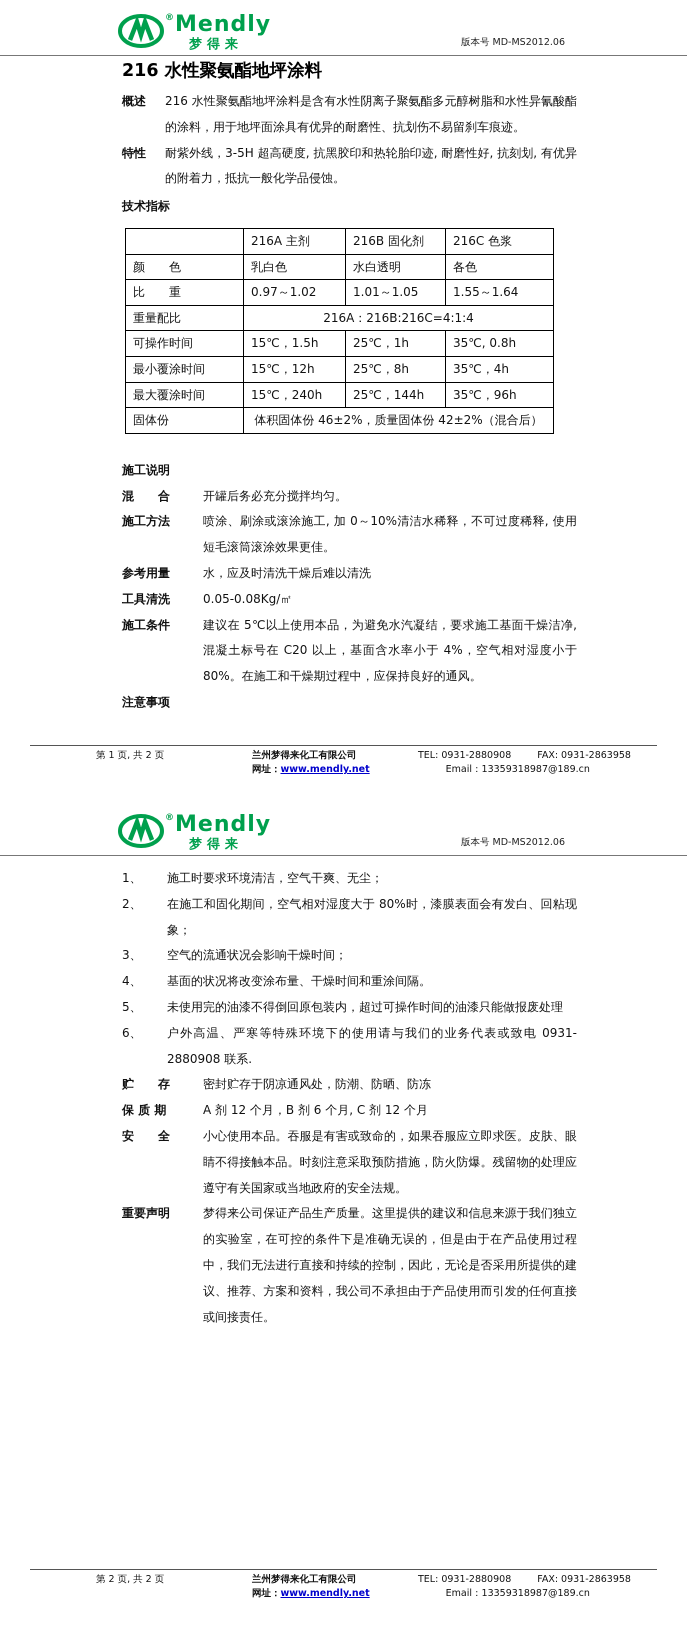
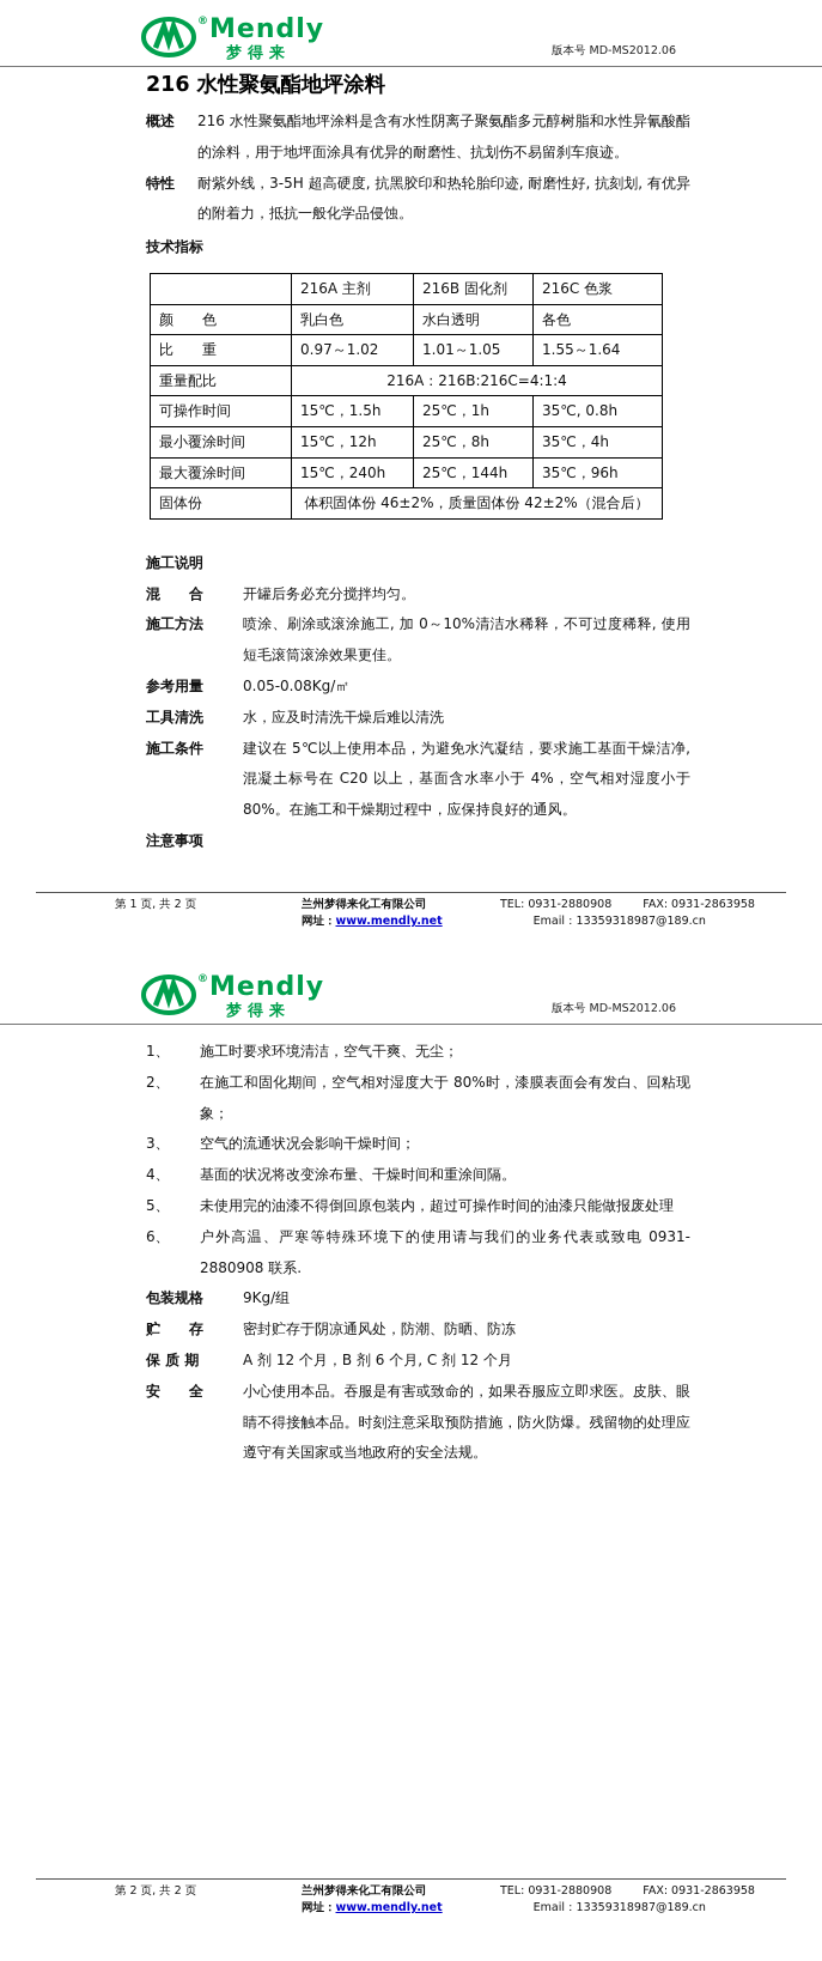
  ®
  Mendly
  梦得来
  版本号 MD-MS2012.06
  216 水性聚氨酯地坪涂料
  概述
  216 水性聚氨酯地坪涂料是含有水性阴离子聚氨酯多元醇树脂和水性异氰酸酯的涂料，用于地坪面涂具有优异的耐磨性、抗划伤不易留刹车痕迹。
  特性
  耐紫外线，3-5H 超高硬度, 抗黑胶印和热轮胎印迹, 耐磨性好, 抗刻划, 有优异的附着力，抵抗一般化学品侵蚀。
  技术指标
  	216A 主剂	216B 固化剂	216C 色浆
  颜 色	乳白色	水白透明	各色
  比 重	0.97～1.02	1.01～1.05	1.55～1.64
  重量配比	216A：216B:216C=4:1:4
  可操作时间	15℃，1.5h	25℃，1h	35℃, 0.8h
  最小覆涂时间	15℃，12h	25℃，8h	35℃，4h
  最大覆涂时间	15℃，240h	25℃，144h	35℃，96h
  固体份	体积固体份 46±2%，质量固体份 42±2%（混合后）
  施工说明
  混 合
  开罐后务必充分搅拌均匀。
  施工方法
  喷涂、刷涂或滚涂施工, 加 0～10%清洁水稀释，不可过度稀释, 使用短毛滚筒滚涂效果更佳。
  参考用量
- 水，应及时清洗干燥后难以清洗
+ 0.05-0.08Kg/㎡
  工具清洗
- 0.05-0.08Kg/㎡
+ 水，应及时清洗干燥后难以清洗
  施工条件
  建议在 5℃以上使用本品，为避免水汽凝结，要求施工基面干燥洁净, 混凝土标号在 C20 以上，基面含水率小于 4%，空气相对湿度小于 80%。在施工和干燥期过程中，应保持良好的通风。
  注意事项
  第 1 页, 共 2 页
  兰州梦得来化工有限公司
  TEL: 0931-2880908
  FAX: 0931-2863958
  网址：www.mendly.net
  Email：13359318987@189.cn
  ®
  Mendly
  梦得来
  版本号 MD-MS2012.06
  1、
  施工时要求环境清洁，空气干爽、无尘；
  2、
  在施工和固化期间，空气相对湿度大于 80%时，漆膜表面会有发白、回粘现象；
  3、
  空气的流通状况会影响干燥时间；
  4、
  基面的状况将改变涂布量、干燥时间和重涂间隔。
  5、
  未使用完的油漆不得倒回原包装内，超过可操作时间的油漆只能做报废处理
  6、
  户外高温、严寒等特殊环境下的使用请与我们的业务代表或致电 0931-2880908 联系.
+ 包装规格
+ 9Kg/组
  贮 存
  密封贮存于阴凉通风处，防潮、防晒、防冻
  保 质 期
  A 剂 12 个月，B 剂 6 个月, C 剂 12 个月
  安 全
  小心使用本品。吞服是有害或致命的，如果吞服应立即求医。皮肤、眼睛不得接触本品。时刻注意采取预防措施，防火防爆。残留物的处理应遵守有关国家或当地政府的安全法规。
- 重要声明
- 梦得来公司保证产品生产质量。这里提供的建议和信息来源于我们独立的实验室，在可控的条件下是准确无误的，但是由于在产品使用过程中，我们无法进行直接和持续的控制，因此，无论是否采用所提供的建议、推荐、方案和资料，我公司不承担由于产品使用而引发的任何直接或间接责任。
  第 2 页, 共 2 页
  兰州梦得来化工有限公司
  TEL: 0931-2880908
  FAX: 0931-2863958
  网址：www.mendly.net
  Email：13359318987@189.cn
